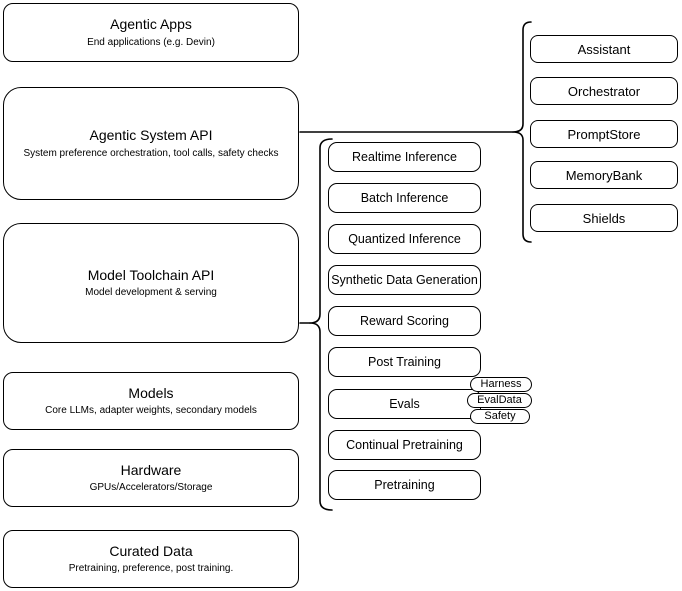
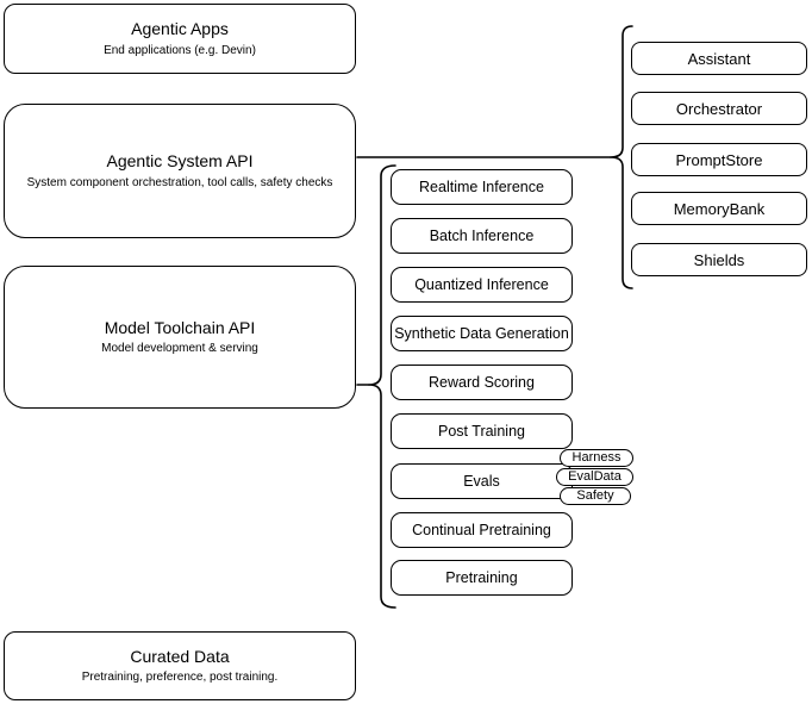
  Agentic Apps
  End applications (e.g. Devin)
  Agentic System API
- System preference orchestration, tool calls, safety checks
+ System component orchestration, tool calls, safety checks
  Model Toolchain API
  Model development & serving
- Models
- Core LLMs, adapter weights, secondary models
- Hardware
- GPUs/Accelerators/Storage
  Curated Data
  Pretraining, preference, post training.
  Realtime Inference
  Batch Inference
  Quantized Inference
  Synthetic Data Generation
  Reward Scoring
  Post Training
  Evals
  Continual Pretraining
  Pretraining
  Harness
  EvalData
  Safety
  Assistant
  Orchestrator
  PromptStore
  MemoryBank
  Shields
